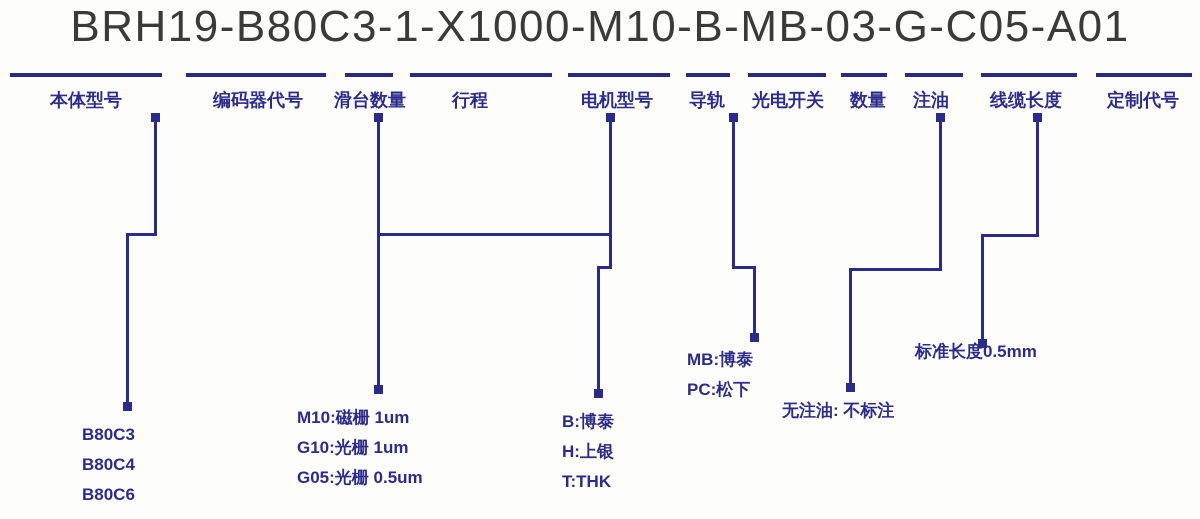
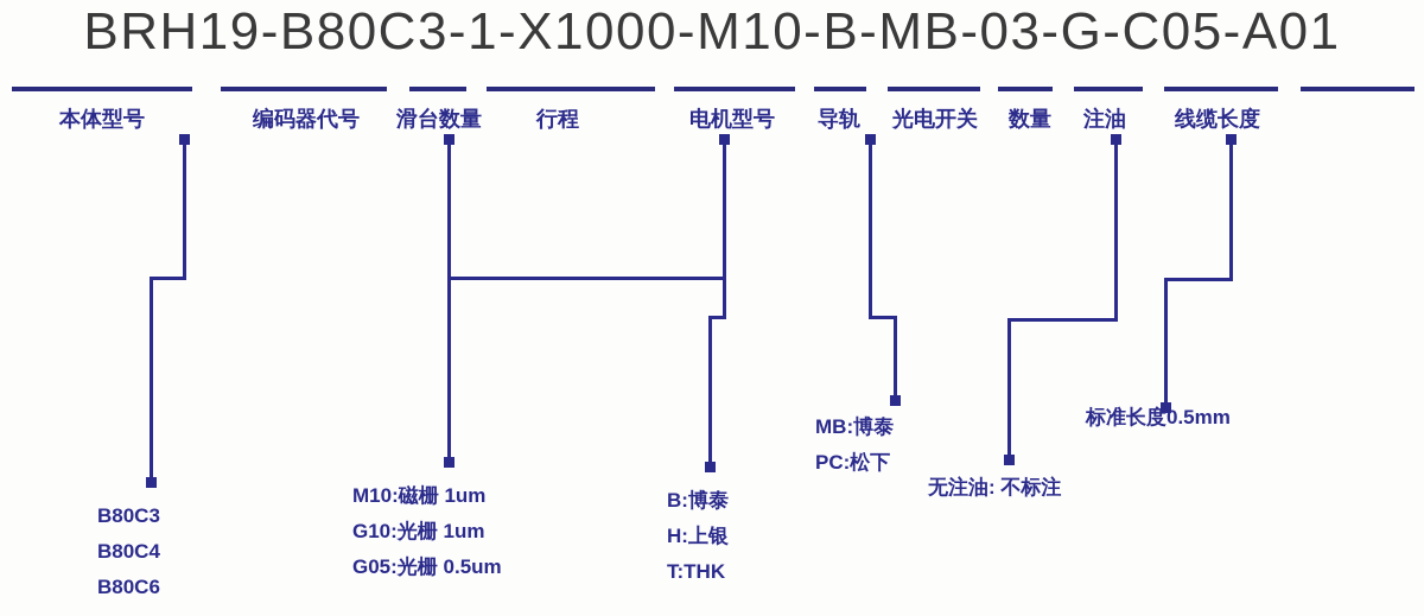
  BRH19-B80C3-1-X1000-M10-B-MB-03-G-C05-A01
  本体型号
  编码器代号
  滑台数量
  行程
  电机型号
  导轨
  光电开关
  数量
  注油
  线缆长度
- 定制代号
  B80C3
  B80C4
  B80C6
  M10:磁栅 1um
  G10:光栅 1um
  G05:光栅 0.5um
  B:博泰
  H:上银
  T:THK
  MB:博泰
  PC:松下
  无注油: 不标注
  标准长度0.5mm
